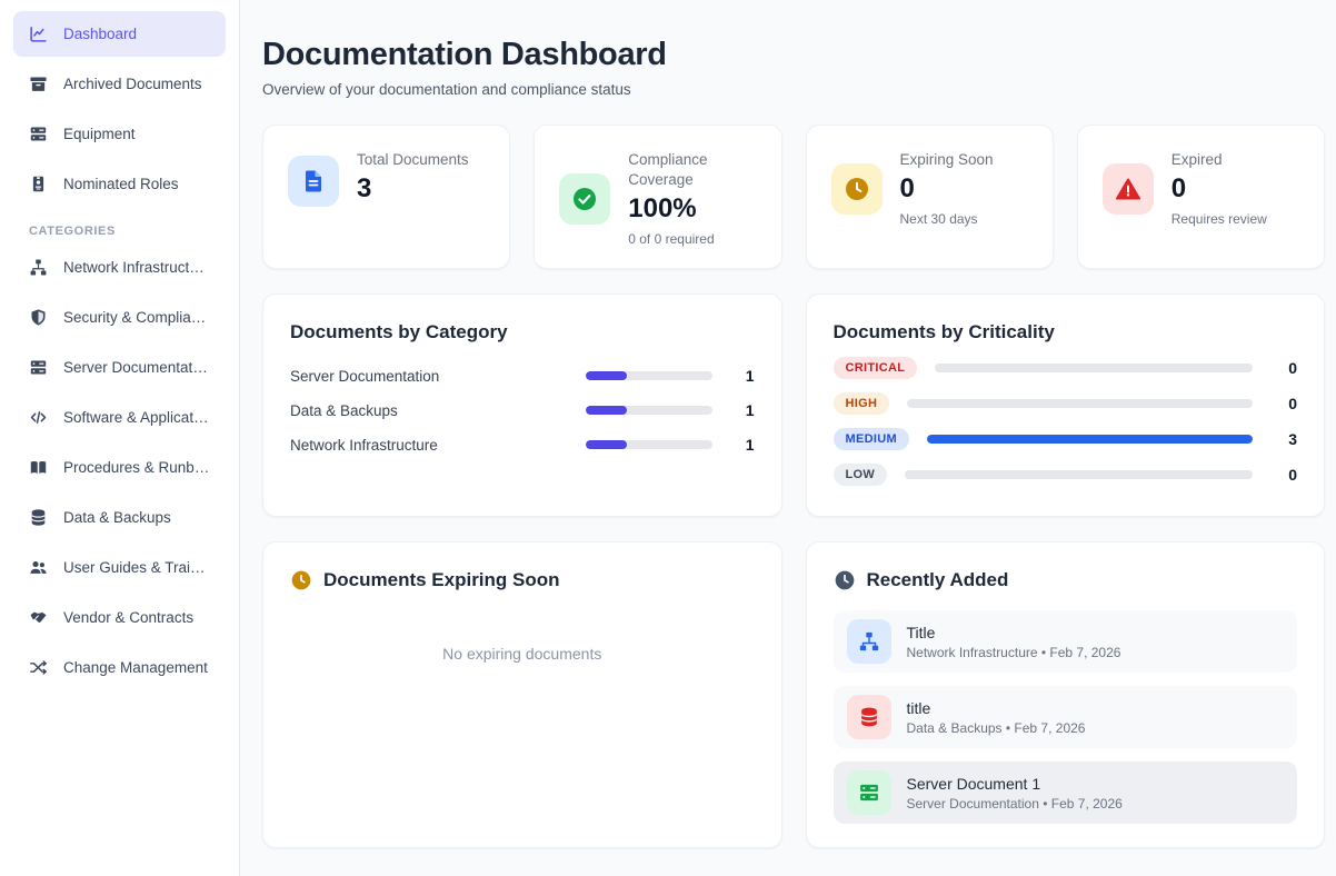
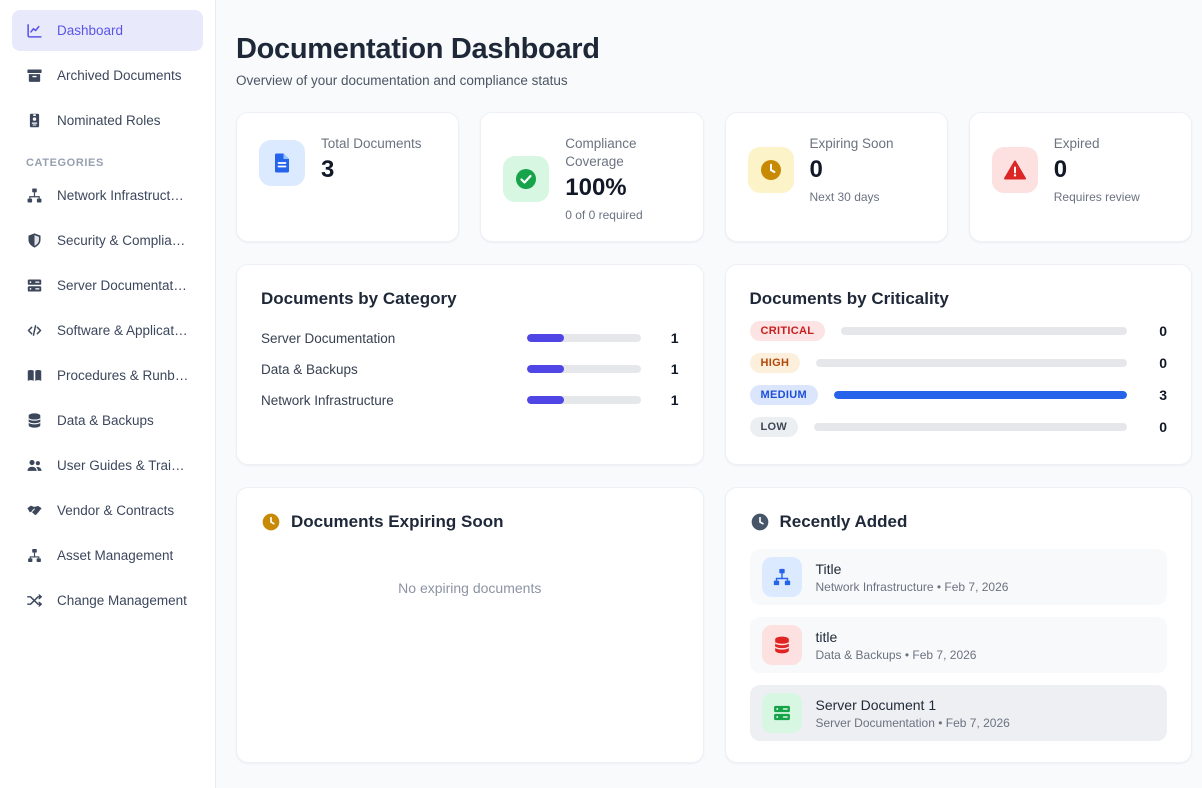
  Dashboard
  Archived Documents
- Equipment
  Nominated Roles
  CATEGORIES
  Network Infrastructure
  Security & Complianc
  Server Documentation
  Software & Applicatio
  Procedures & Runbo
  Data & Backups
  User Guides & Trainin
  Vendor & Contracts
+ Asset Management
  Change Management
  Documentation Dashboard
  Overview of your documentation and compliance status
  Total Documents
  3
  Compliance Coverage
  100%
  0 of 0 required
  Expiring Soon
  0
  Next 30 days
  Expired
  0
  Requires review
  Documents by Category
  Server Documentation
  1
  Data & Backups
  1
  Network Infrastructure
  1
  Documents by Criticality
  CRITICAL
  0
  HIGH
  0
  MEDIUM
  3
  LOW
  0
  Documents Expiring Soon
  No expiring documents
  Recently Added
  Title
  Network Infrastructure • Feb 7, 2026
  title
  Data & Backups • Feb 7, 2026
  Server Document 1
  Server Documentation • Feb 7, 2026
